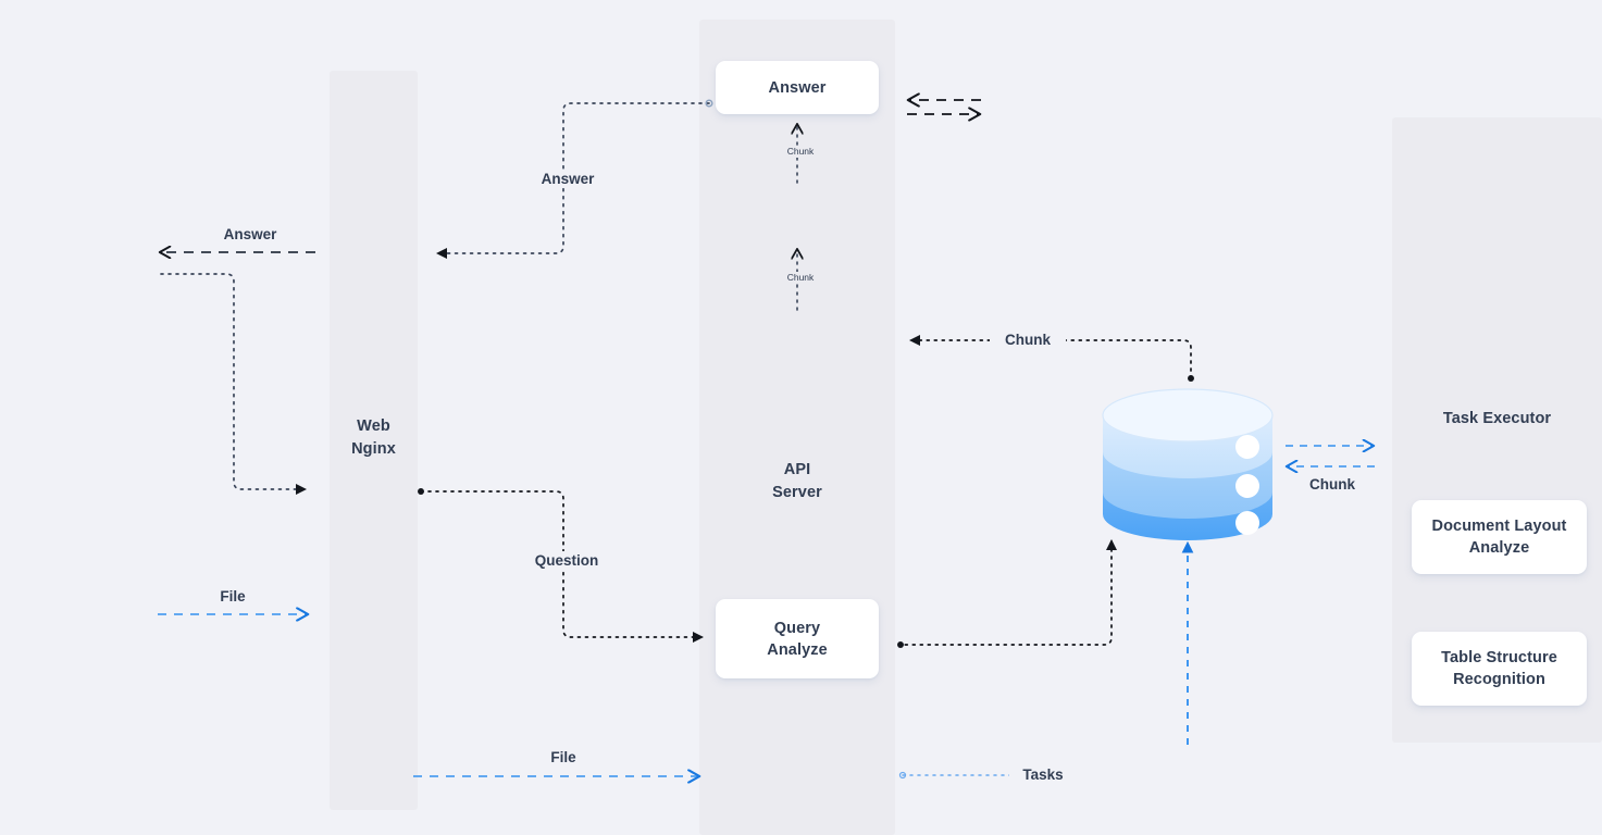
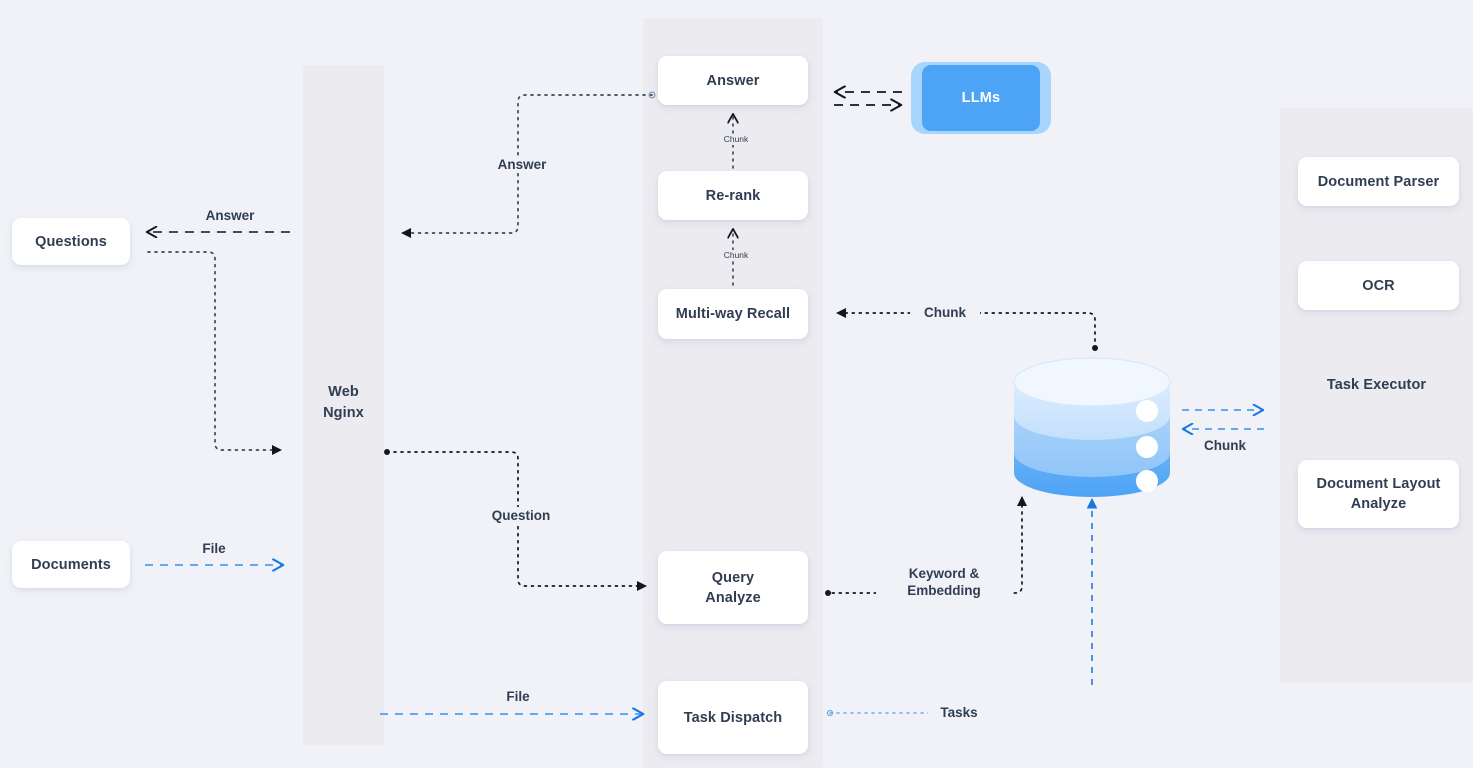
  Web
  Nginx
- API
- Server
  Task Executor
+ Questions
+ Documents
  Answer
+ Re-rank
+ Multi-way Recall
  Query
  Analyze
+ Task Dispatch
+ LLMs
+ Document Parser
+ OCR
  Document Layout
  Analyze
- Table Structure
- Recognition
  Answer
  Answer
  Chunk
  Chunk
  Chunk
  Chunk
  Question
+ Keyword &
+ Embedding
  File
  File
  Tasks
